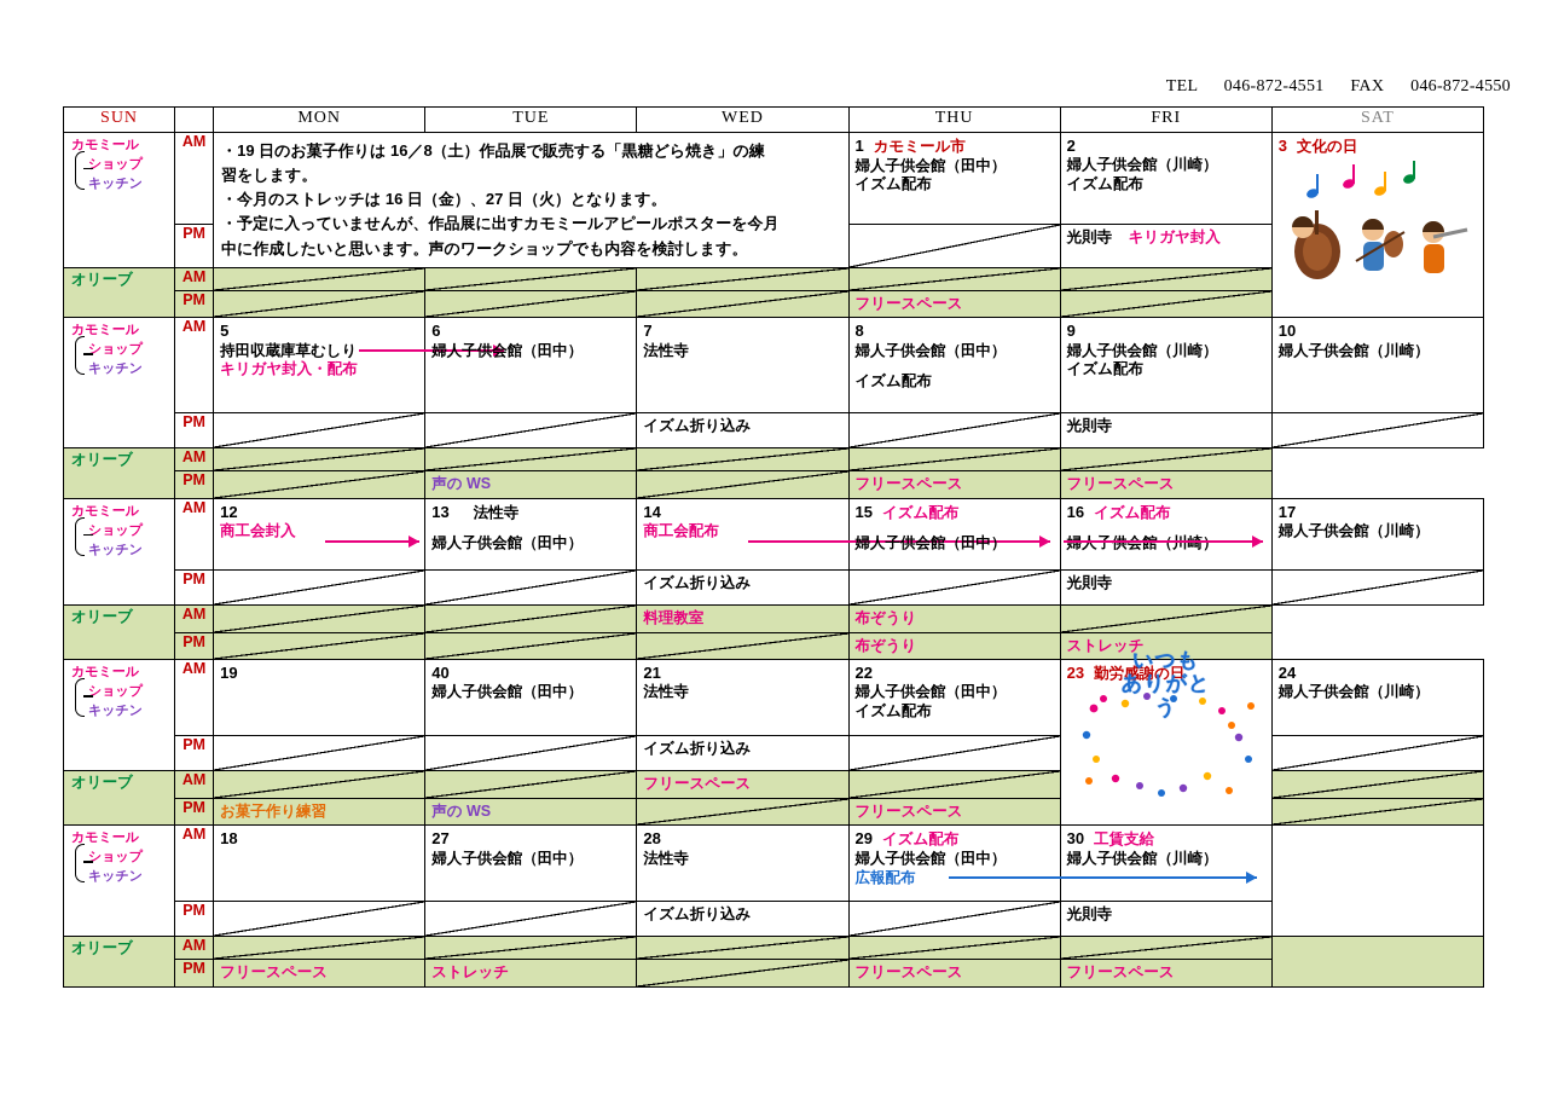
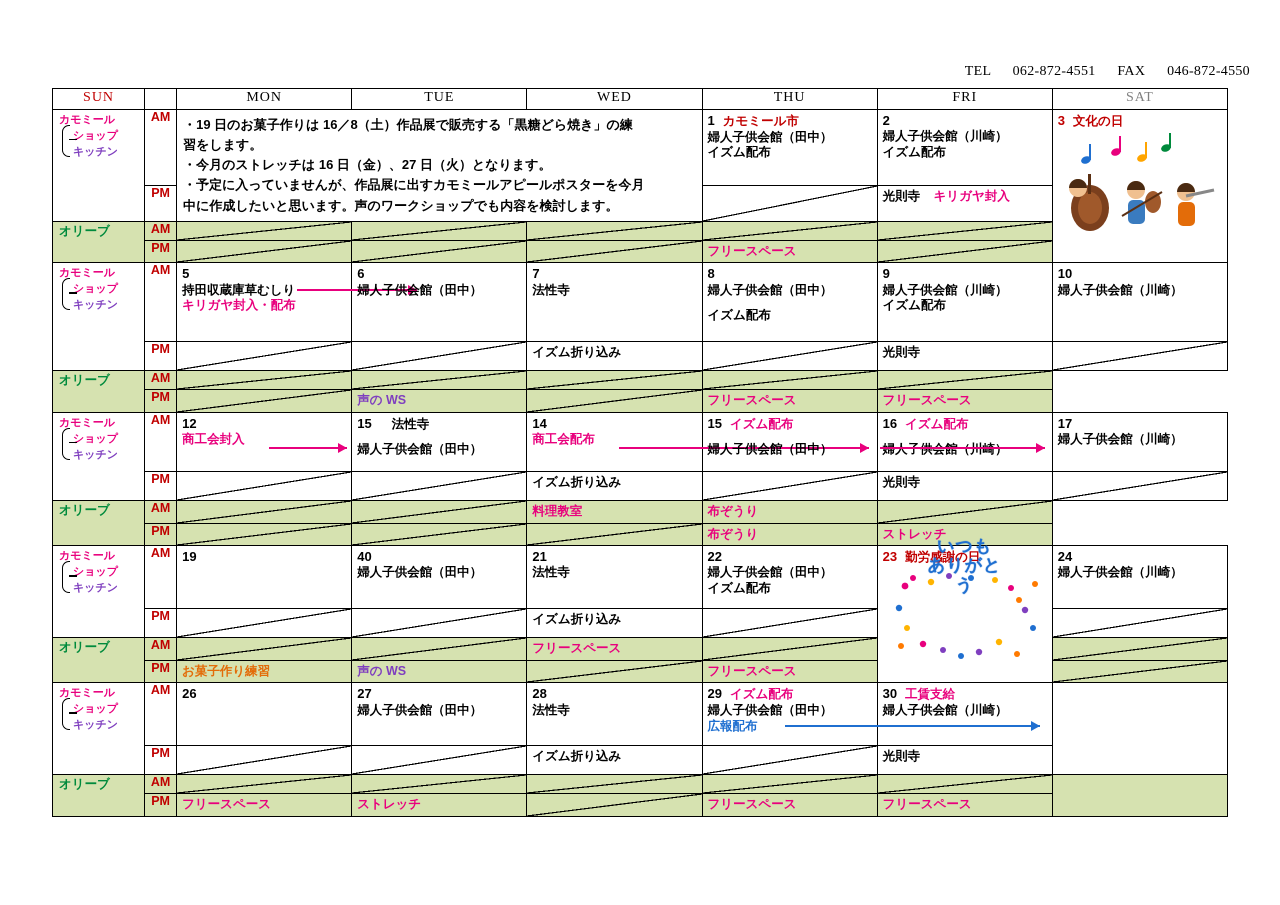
- TEL 046-872-4551 FAX 046-872-4550
+ TEL 062-872-4551 FAX 046-872-4550
  SUN		MON	TUE	WED	THU	FRI	SAT
  カモミール ショップ キッチン	AM	・19 日のお菓子作りは 16／8（土）作品展で販売する「黒糖どら焼き」の練 習をします。 ・今月のストレッチは 16 日（金）、27 日（火）となります。 ・予定に入っていませんが、作品展に出すカモミールアピールポスターを今月 中に作成したいと思います。声のワークショップでも内容を検討します。	1 カモミール市 婦人子供会館（田中） イズム配布	2 婦人子供会館（川崎） イズム配布	3 文化の日
  PM		光則寺 キリガヤ封入
  オリーブ	AM
  PM				フリースペース
  カモミール ショップ キッチン	AM	5 持田収蔵庫草むしり キリガヤ封入・配布	6 婦人子供会館（田中）	7 法性寺	8 婦人子供会館（田中） イズム配布	9 婦人子供会館（川崎） イズム配布	10 婦人子供会館（川崎）
  PM			イズム折り込み		光則寺
  オリーブ	AM
  PM		声の WS		フリースペース	フリースペース
- カモミール ショップ キッチン	AM	12 商工会封入	13 法性寺 婦人子供会館（田中）	14 商工会配布	15 イズム配布 婦人子供会館（田中）	16 イズム配布	17 婦人子供会館（川崎）
+ カモミール ショップ キッチン	AM	12 商工会封入	15 法性寺 婦人子供会館（田中）	14 商工会配布	15 イズム配布 婦人子供会館（田中）	16 イズム配布	17 婦人子供会館（川崎）
  PM			イズム折り込み		光則寺
  オリーブ	AM			料理教室	布ぞうり
  PM				布ぞうり	ストレッチ
  カモミール ショップ キッチン	AM	19	40 婦人子供会館（田中）	21 法性寺	22 婦人子供会館（田中） イズム配布	23 勤労感謝の日 いつも ありがとう	24 婦人子供会館（川崎）
  PM			イズム折り込み
  オリーブ	AM			フリースペース
  PM	お菓子作り練習	声の WS		フリースペース
- カモミール ショップ キッチン	AM	18	27 婦人子供会館（田中）	28 法性寺	29 イズム配布 婦人子供会館（田中） 広報配布	30 工賃支給 婦人子供会館（川崎）
+ カモミール ショップ キッチン	AM	26	27 婦人子供会館（田中）	28 法性寺	29 イズム配布 婦人子供会館（田中） 広報配布	30 工賃支給 婦人子供会館（川崎）
  PM			イズム折り込み		光則寺
  オリーブ	AM
  PM	フリースペース	ストレッチ		フリースペース	フリースペース
